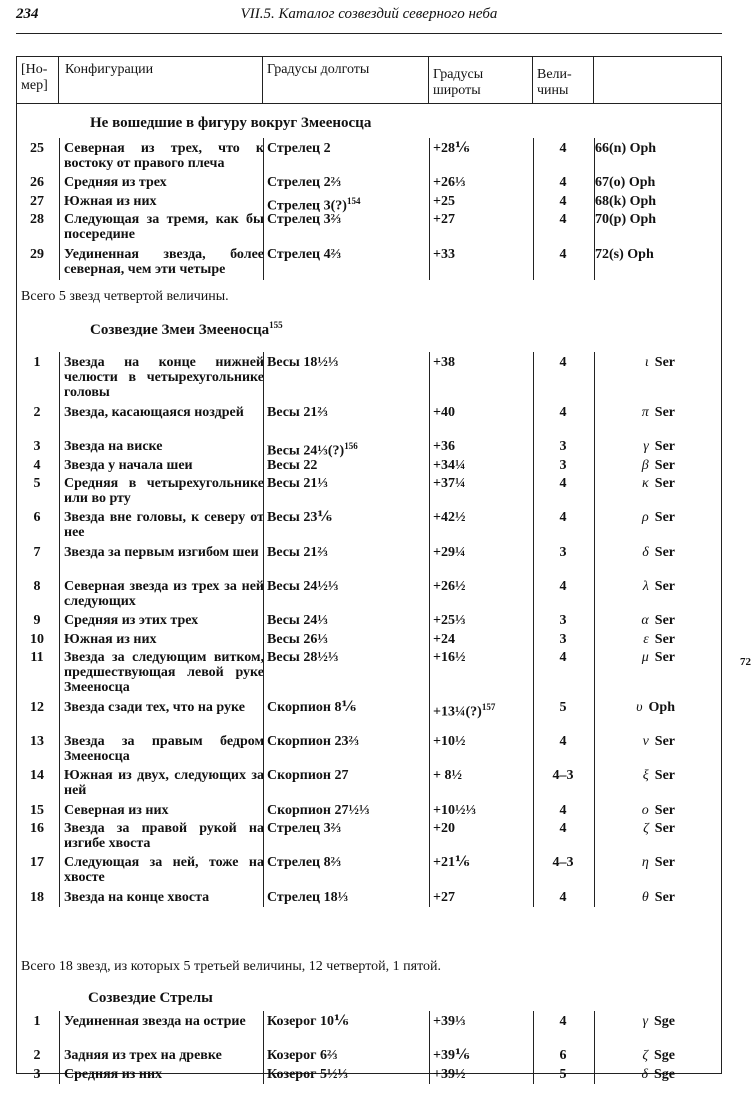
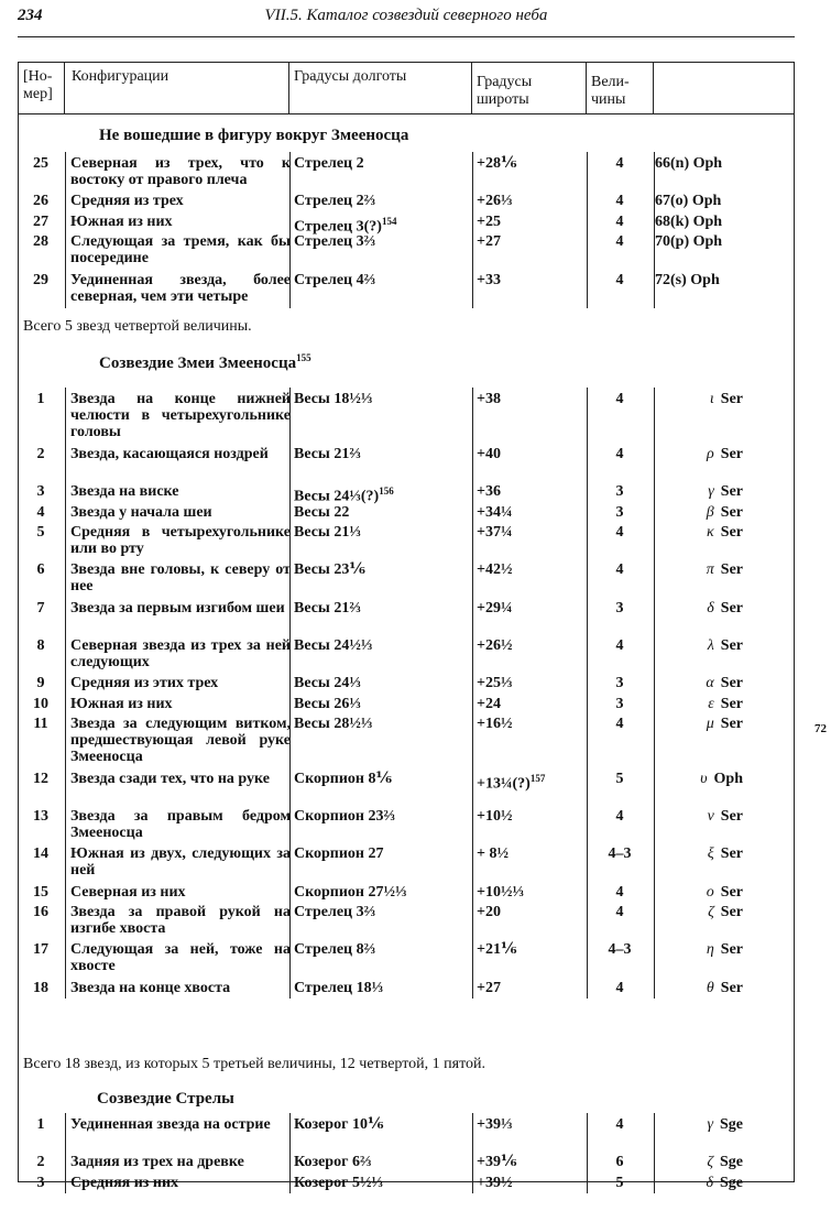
  234
  VII.5. Каталог созвездий северного неба
  72
  [Но-мер]
  Конфигурации
  Градусы долготы
  Градусы широты
  Вели-чины
  Не вошедшие в фигуру вокруг Змееносца
  25
  Северная из трех, что к востоку от правого плеча
  Стрелец 2
  +28⅙
  4
  66(n) Oph
  26
  Средняя из трех
  Стрелец 2⅔
  +26⅓
  4
  67(o) Oph
  27
  Южная из них
  Стрелец 3(?)154
  +25
  4
  68(k) Oph
  28
  Следующая за тремя, как бы посередине
  Стрелец 3⅔
  +27
  4
  70(p) Oph
  29
  Уединенная звезда, более северная, чем эти четыре
  Стрелец 4⅔
  +33
  4
  72(s) Oph
  Всего 5 звезд четвертой величины.
  Созвездие Змеи Змееносца155
  1
  Звезда на конце нижней челюсти в четырехугольнике головы
  Весы 18½⅓
  +38
  4
  ι Ser
  2
  Звезда, касающаяся ноздрей
  Весы 21⅔
  +40
  4
- π Ser
+ ρ Ser
  3
  Звезда на виске
  Весы 24⅓(?)156
  +36
  3
  γ Ser
  4
  Звезда у начала шеи
  Весы 22
  +34¼
  3
  β Ser
  5
  Средняя в четырехугольнике или во рту
  Весы 21⅓
  +37¼
  4
  κ Ser
  6
  Звезда вне головы, к северу от нее
  Весы 23⅙
  +42½
  4
- ρ Ser
+ π Ser
  7
  Звезда за первым изгибом шеи
  Весы 21⅔
  +29¼
  3
  δ Ser
  8
  Северная звезда из трех за ней следующих
  Весы 24½⅓
  +26½
  4
  λ Ser
  9
  Средняя из этих трех
  Весы 24⅓
  +25⅓
  3
  α Ser
  10
  Южная из них
  Весы 26⅓
  +24
  3
  ε Ser
  11
  Звезда за следующим витком, предшествующая левой руке Змееносца
  Весы 28½⅓
  +16½
  4
  μ Ser
  12
  Звезда сзади тех, что на руке
  Скорпион 8⅙
  +13¼(?)157
  5
  υ Oph
  13
  Звезда за правым бедром Змееносца
  Скорпион 23⅔
  +10½
  4
  ν Ser
  14
  Южная из двух, следующих за ней
  Скорпион 27
  + 8½
  4–3
  ξ Ser
  15
  Северная из них
  Скорпион 27½⅓
  +10½⅓
  4
  ο Ser
  16
  Звезда за правой рукой на изгибе хвоста
  Стрелец 3⅔
  +20
  4
  ζ Ser
  17
  Следующая за ней, тоже на хвосте
  Стрелец 8⅔
  +21⅙
  4–3
  η Ser
  18
  Звезда на конце хвоста
  Стрелец 18⅓
  +27
  4
  θ Ser
  Всего 18 звезд, из которых 5 третьей величины, 12 четвертой, 1 пятой.
  Созвездие Стрелы
  1
  Уединенная звезда на острие
  Козерог 10⅙
  +39⅓
  4
  γ Sge
  2
  Задняя из трех на древке
  Козерог 6⅔
  +39⅙
  6
  ζ Sge
  3
  Средняя из них
  Козерог 5½⅓
  +39½
  5
  δ Sge
